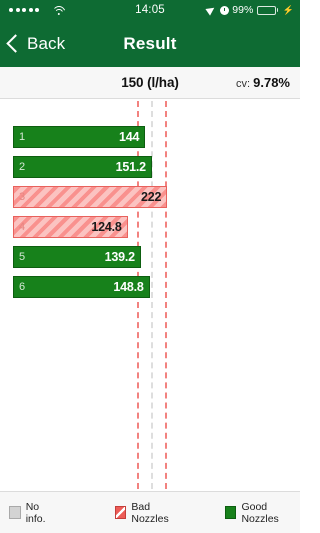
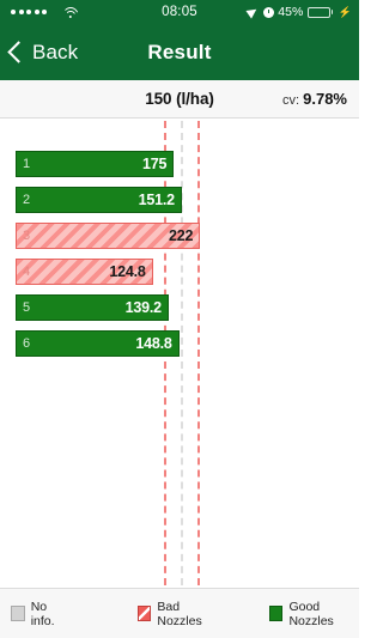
- 14:05
+ 08:05
- 99%
+ 45%
  ⚡
  Back
  Result
  150 (l/ha)
  cv: 9.78%
  1
- 144
+ 175
  2
  151.2
  3
  222
  4
  124.8
  5
  139.2
  6
  148.8
  No info.
  Bad Nozzles
  Good Nozzles
